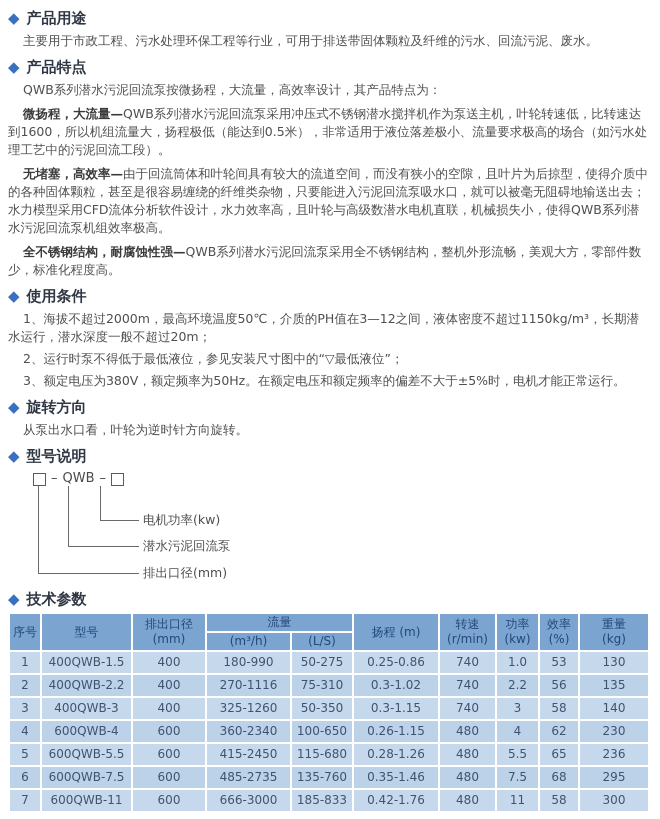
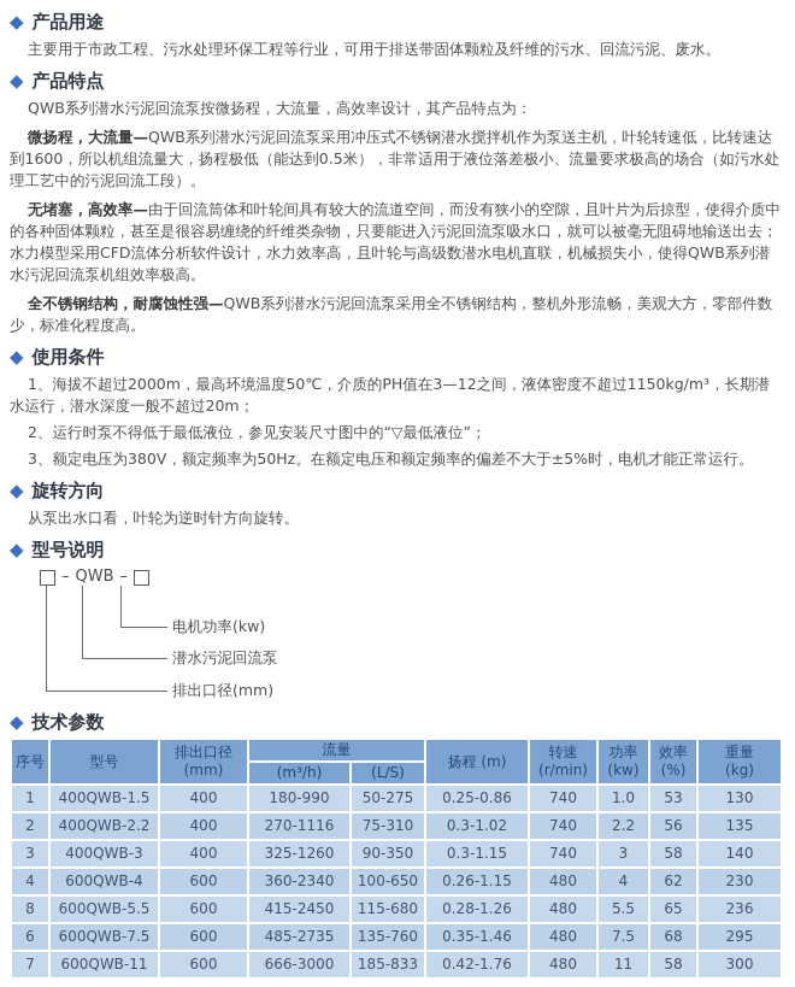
  ◆
  产品用途
  主要用于市政工程、污水处理环保工程等行业，可用于排送带固体颗粒及纤维的污水、回流污泥、废水。
  ◆
  产品特点
  QWB系列潜水污泥回流泵按微扬程，大流量，高效率设计，其产品特点为：
  微扬程，大流量—QWB系列潜水污泥回流泵采用冲压式不锈钢潜水搅拌机作为泵送主机，叶轮转速低，比转速达到1600，所以机组流量大，扬程极低（能达到0.5米），非常适用于液位落差极小、流量要求极高的场合（如污水处理工艺中的污泥回流工段）。
  无堵塞，高效率—由于回流筒体和叶轮间具有较大的流道空间，而没有狭小的空隙，且叶片为后掠型，使得介质中的各种固体颗粒，甚至是很容易缠绕的纤维类杂物，只要能进入污泥回流泵吸水口，就可以被毫无阻碍地输送出去；水力模型采用CFD流体分析软件设计，水力效率高，且叶轮与高级数潜水电机直联，机械损失小，使得QWB系列潜水污泥回流泵机组效率极高。
  全不锈钢结构，耐腐蚀性强—QWB系列潜水污泥回流泵采用全不锈钢结构，整机外形流畅，美观大方，零部件数少，标准化程度高。
  ◆
  使用条件
  1、海拔不超过2000m，最高环境温度50℃，介质的PH值在3—12之间，液体密度不超过1150kg/m³，长期潜水运行，潜水深度一般不超过20m；
  2、运行时泵不得低于最低液位，参见安装尺寸图中的“▽最低液位”；
  3、额定电压为380V，额定频率为50Hz。在额定电压和额定频率的偏差不大于±5%时，电机才能正常运行。
  ◆
  旋转方向
  从泵出水口看，叶轮为逆时针方向旋转。
  ◆
  型号说明
  –
  QWB
  –
  电机功率(kw)
  潜水污泥回流泵
  排出口径(mm)
  ◆
  技术参数
  序号	型号	排出口径(mm)	流量	扬程 (m)	转速(r/min)	功率(kw)	效率(%)	重量(kg)
  (m³/h)	(L/S)
  1	400QWB-1.5	400	180-990	50-275	0.25-0.86	740	1.0	53	130
  2	400QWB-2.2	400	270-1116	75-310	0.3-1.02	740	2.2	56	135
- 3	400QWB-3	400	325-1260	50-350	0.3-1.15	740	3	58	140
+ 3	400QWB-3	400	325-1260	90-350	0.3-1.15	740	3	58	140
  4	600QWB-4	600	360-2340	100-650	0.26-1.15	480	4	62	230
- 5	600QWB-5.5	600	415-2450	115-680	0.28-1.26	480	5.5	65	236
+ 8	600QWB-5.5	600	415-2450	115-680	0.28-1.26	480	5.5	65	236
  6	600QWB-7.5	600	485-2735	135-760	0.35-1.46	480	7.5	68	295
  7	600QWB-11	600	666-3000	185-833	0.42-1.76	480	11	58	300
